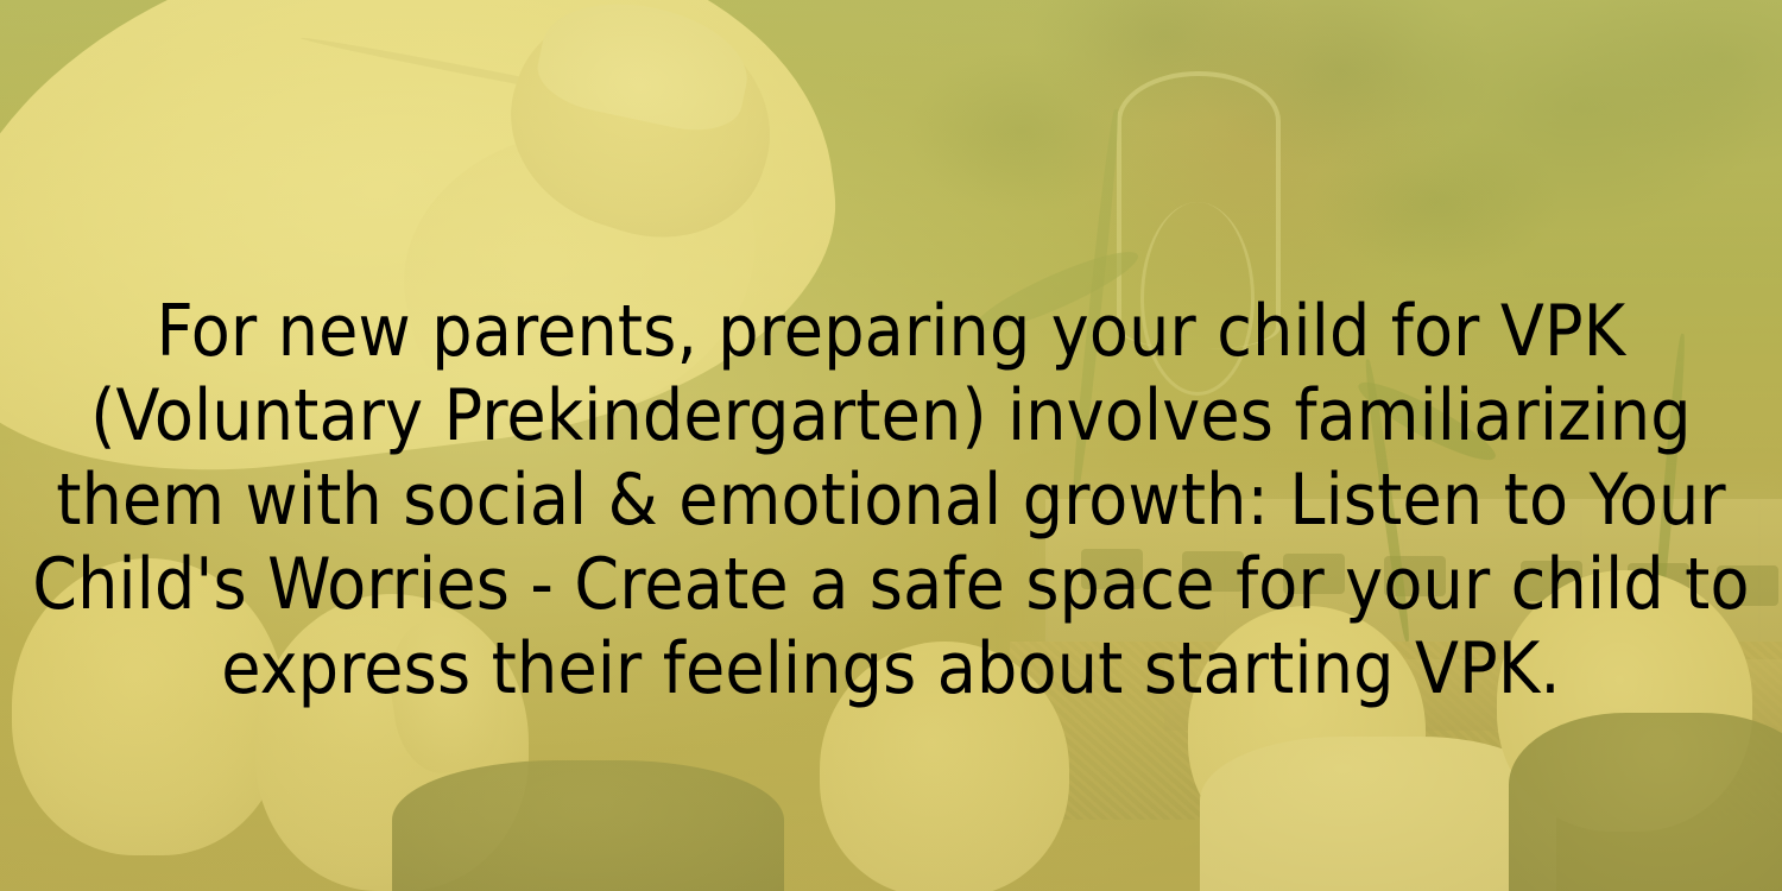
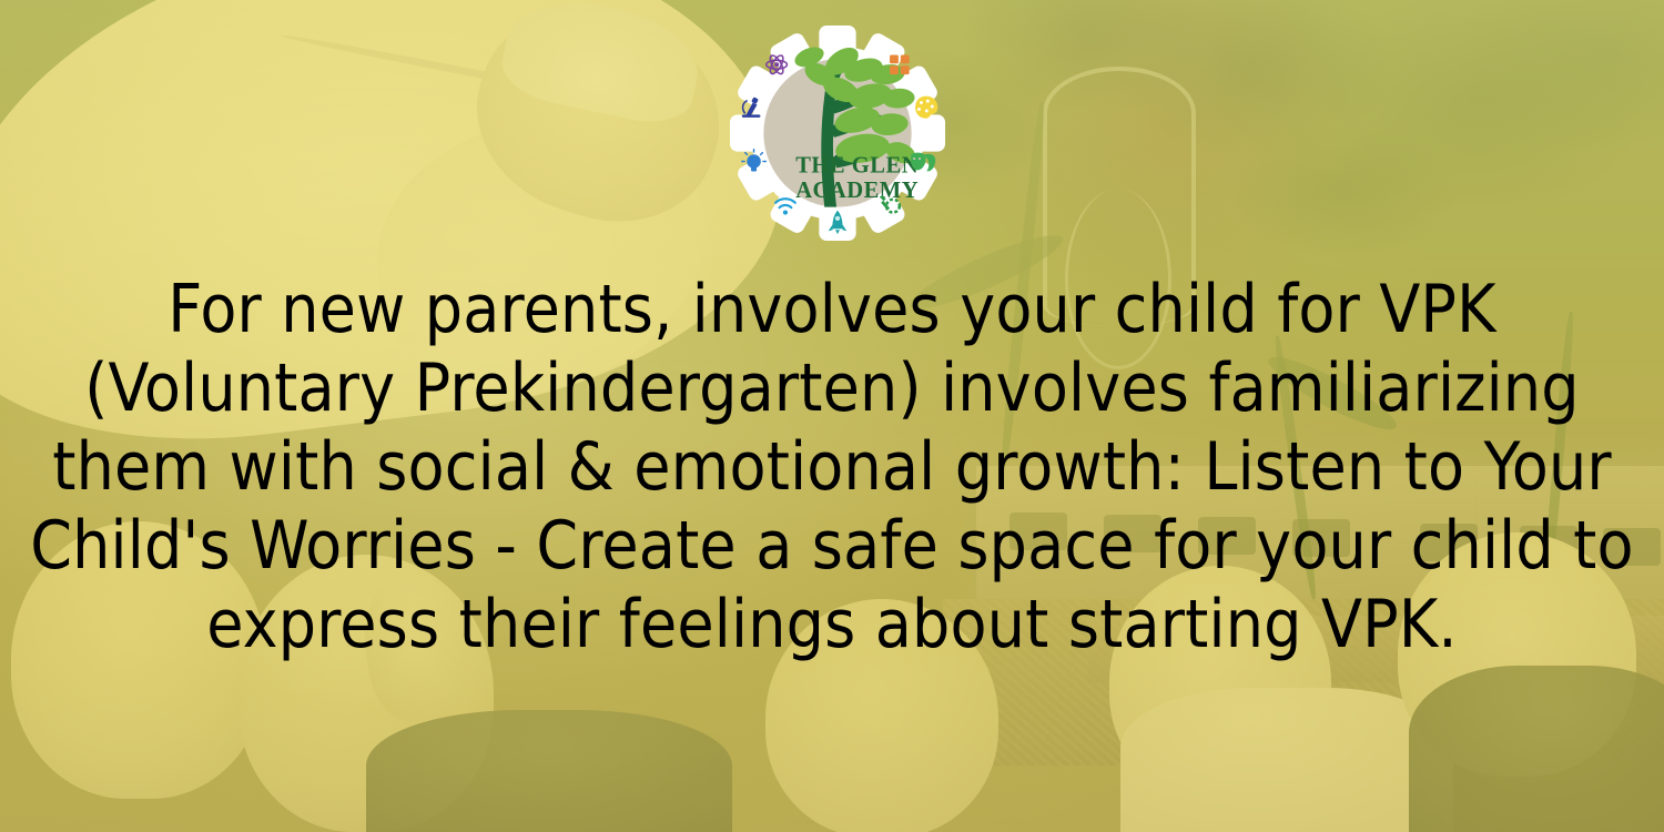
+ THE GLEN
+ ACADEMY
- For new parents, preparing your child for VPK (Voluntary Prekindergarten) involves familiarizing them with social & emotional growth: Listen to Your Child's Worries - Create a safe space for your child to express their feelings about starting VPK.
+ For new parents, involves your child for VPK (Voluntary Prekindergarten) involves familiarizing them with social & emotional growth: Listen to Your Child's Worries - Create a safe space for your child to express their feelings about starting VPK.
